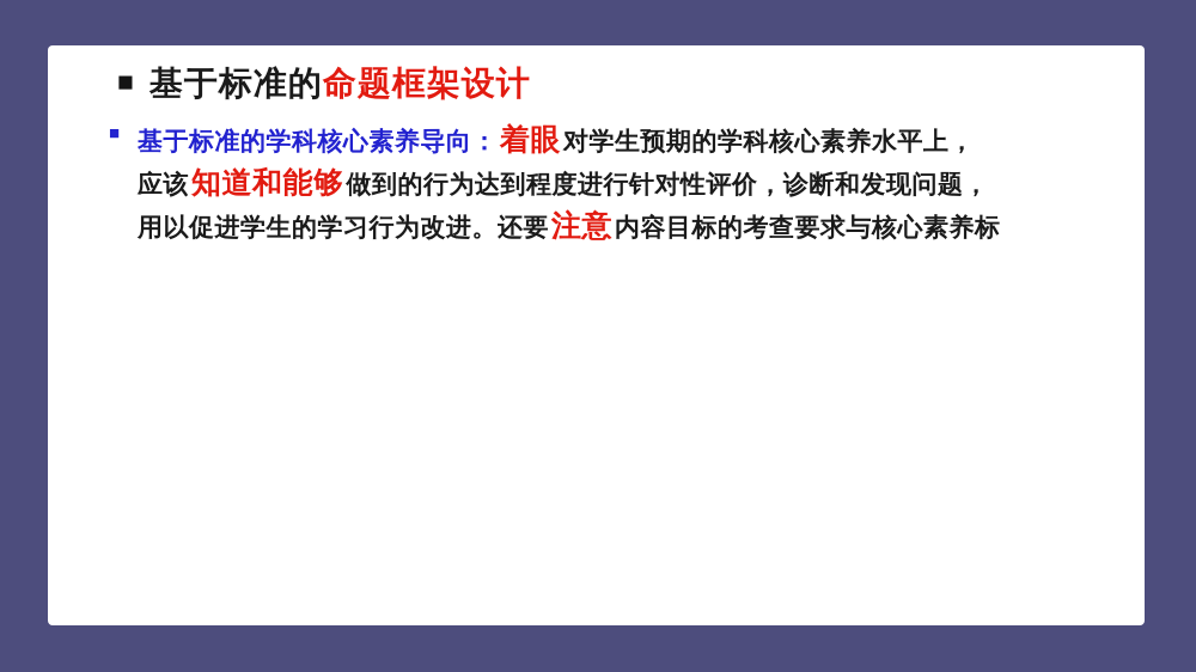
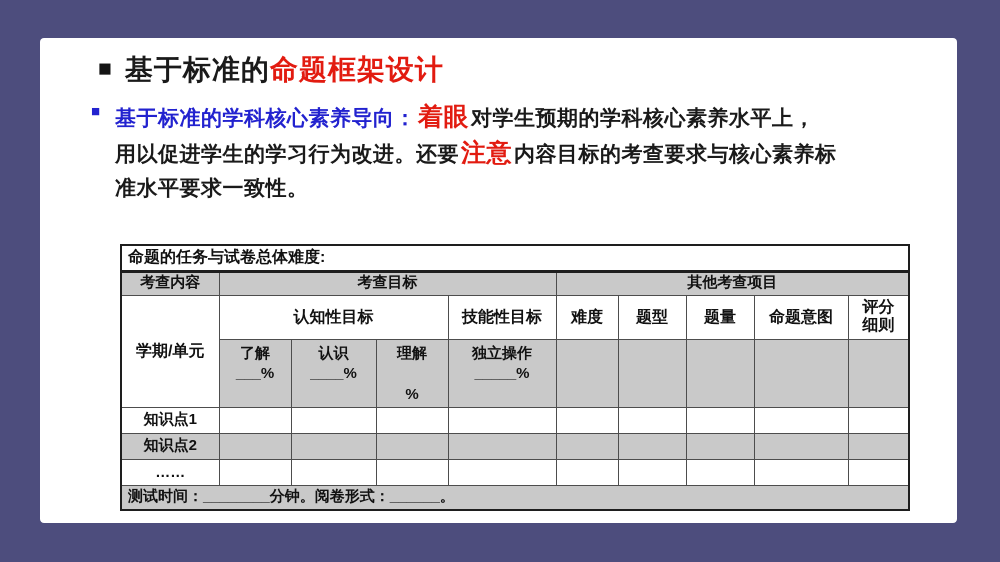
  ■ 基于标准的命题框架设计
  ■
  基于标准的学科核心素养导向：着眼对学生预期的学科核心素养水平上，
- 应该知道和能够做到的行为达到程度进行针对性评价，诊断和发现问题，
  用以促进学生的学习行为改进。还要注意内容目标的考查要求与核心素养标
+ 准水平要求一致性。
+ 命题的任务与试卷总体难度:
+ 考查内容	考查目标	其他考查项目
+ 学期/单元	认知性目标	技能性目标	难度	题型	题量	命题意图	评分细则
+ 了解___%	认识____%	理解%	独立操作_____%
+ 知识点1
+ 知识点2
+ ……
+ 测试时间：________分钟。阅卷形式：______。
